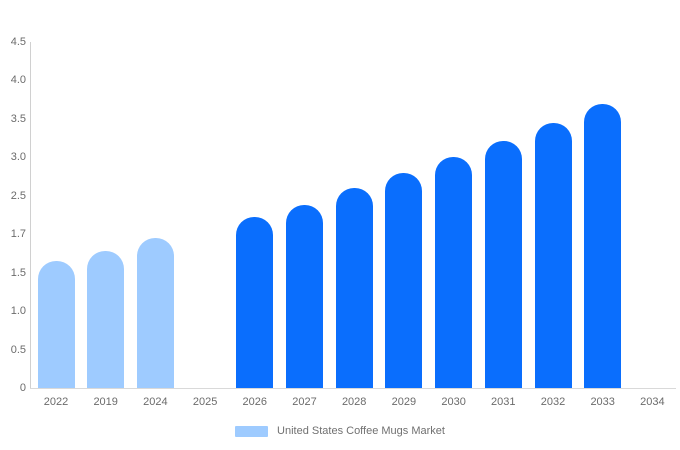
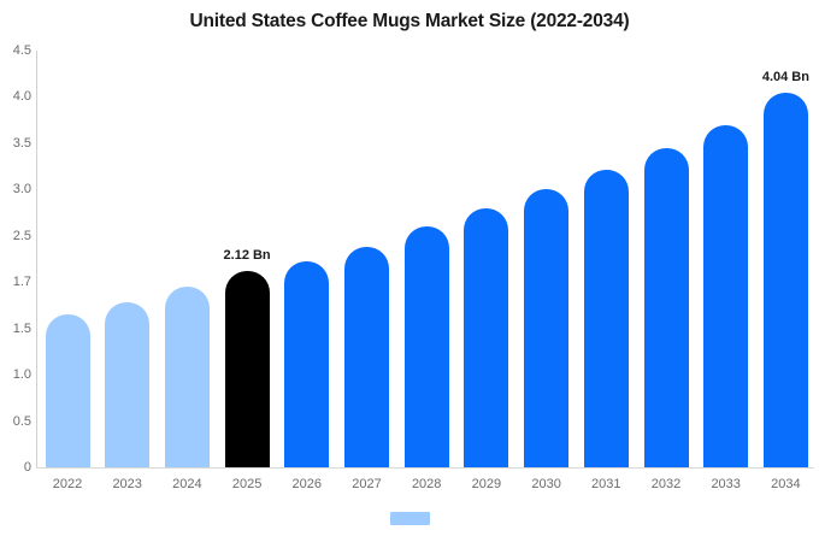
+ United States Coffee Mugs Market Size (2022-2034)
  0
  0.5
  1.0
  1.5
  1.7
  2.5
  3.0
  3.5
  4.0
  4.5
+ 2.12 Bn
+ 4.04 Bn
  2022
- 2019
+ 2023
  2024
  2025
  2026
  2027
  2028
  2029
  2030
  2031
  2032
  2033
  2034
- United States Coffee Mugs Market
